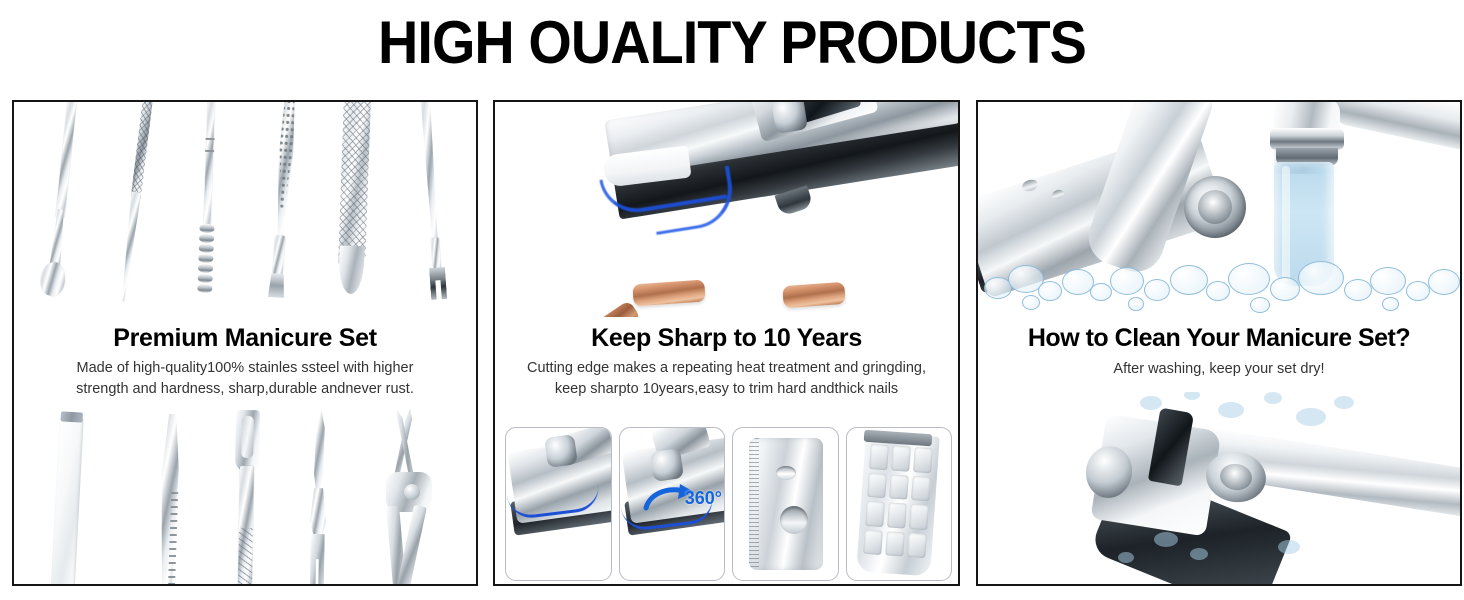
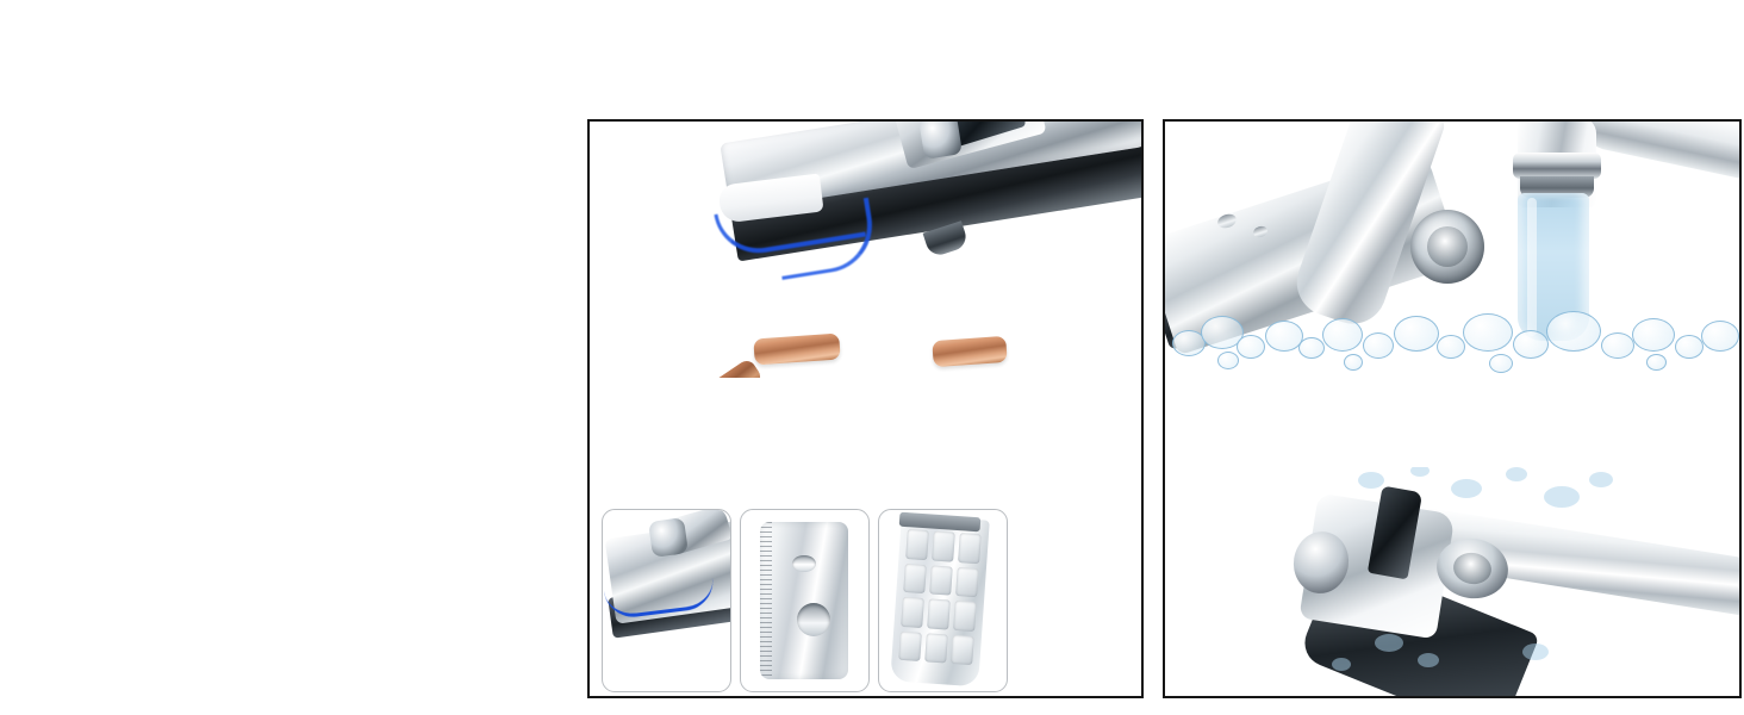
- HIGH OUALITY PRODUCTS
- Premium Manicure Set
- Made of high-quality100% stainles ssteel with higher
- strength and hardness, sharp,durable andnever rust.
- Keep Sharp to 10 Years
- Cutting edge makes a repeating heat treatment and gringding,
- keep sharpto 10years,easy to trim hard andthick nails
- 360°
- How to Clean Your Manicure Set?
- After washing, keep your set dry!
